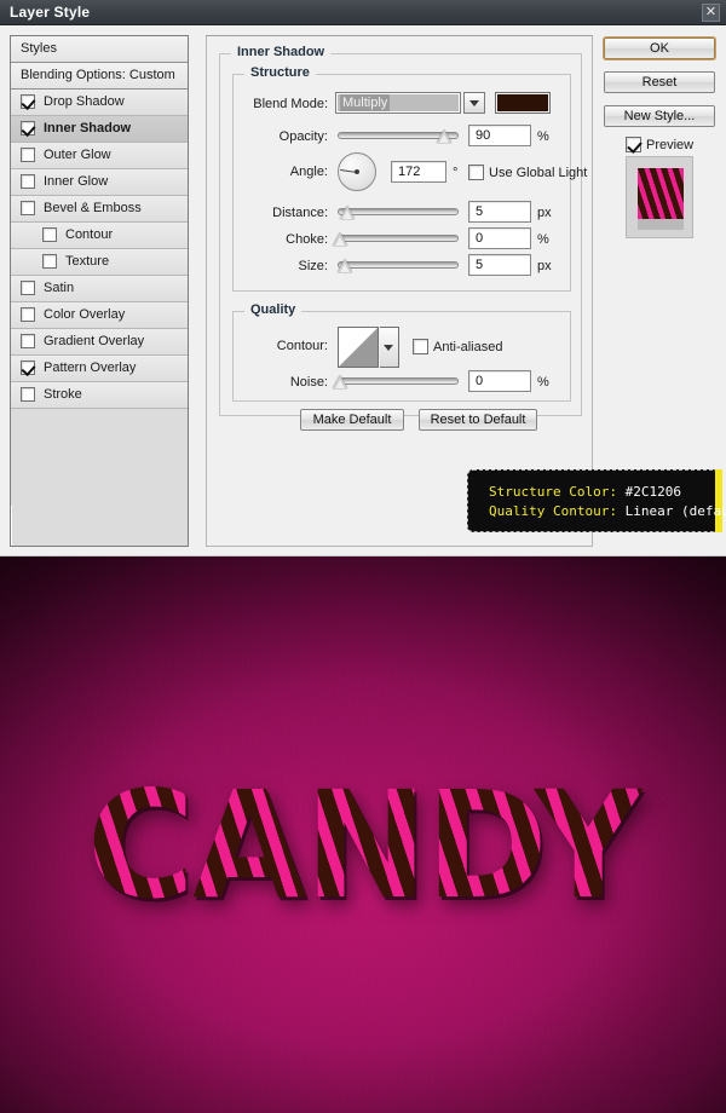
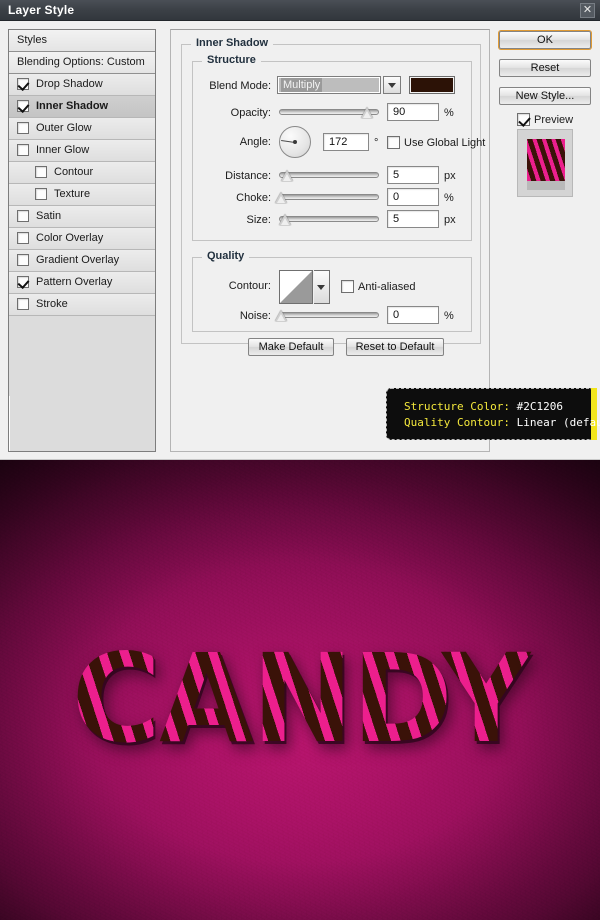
  Layer Style
  ✕
  Styles
  Blending Options: Custom
  Drop Shadow
  Inner Shadow
  Outer Glow
  Inner Glow
- Bevel & Emboss
  Contour
  Texture
  Satin
  Color Overlay
  Gradient Overlay
  Pattern Overlay
  Stroke
  Inner Shadow
  Structure
  Blend Mode:
  Multiply
  Opacity:
  90
  %
  Angle:
  172
  °
  Use Global Light
  Distance:
  5
  px
  Choke:
  0
  %
  Size:
  5
  px
  Quality
  Contour:
  Anti-aliased
  Noise:
  0
  %
  Make Default
  Reset to Default
  OK
  Reset
  New Style...
  Preview
  Structure Color: #2C1206
  Quality Contour: Linear (defau
